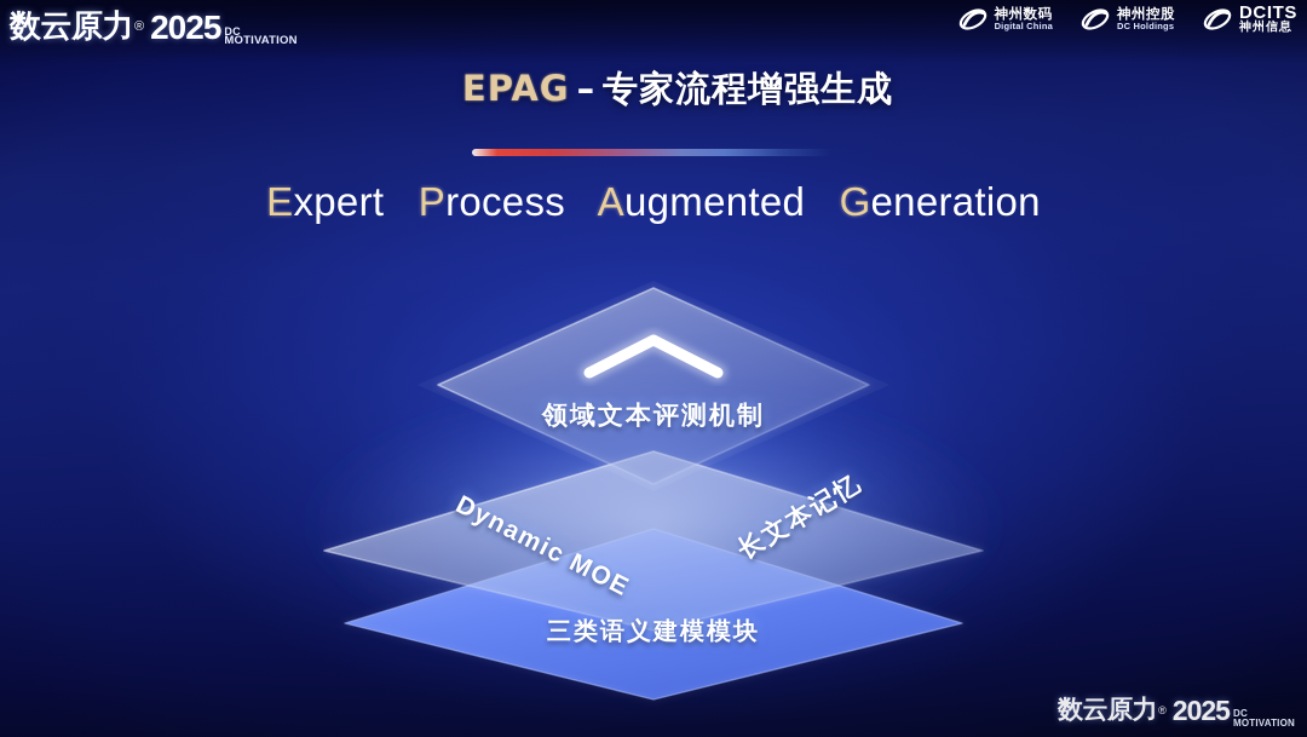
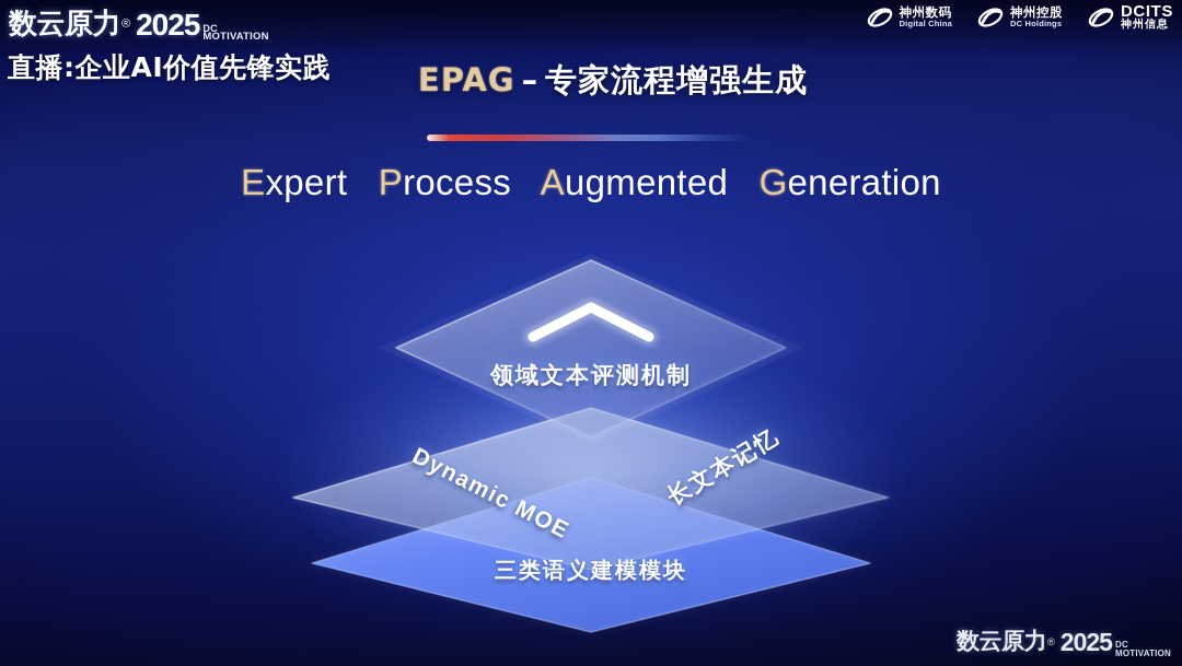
  数云原力
  ®
  2025
  DC
  MOTIVATION
+ 直播:企业AI价值先锋实践
  神州数码
  Digital China
  神州控股
  DC Holdings
  DCITS
  神州信息
  EPAG – 专家流程增强生成
  Expert Process Augmented Generation
  数云原力
  ®
  2025
  DC
  MOTIVATION
